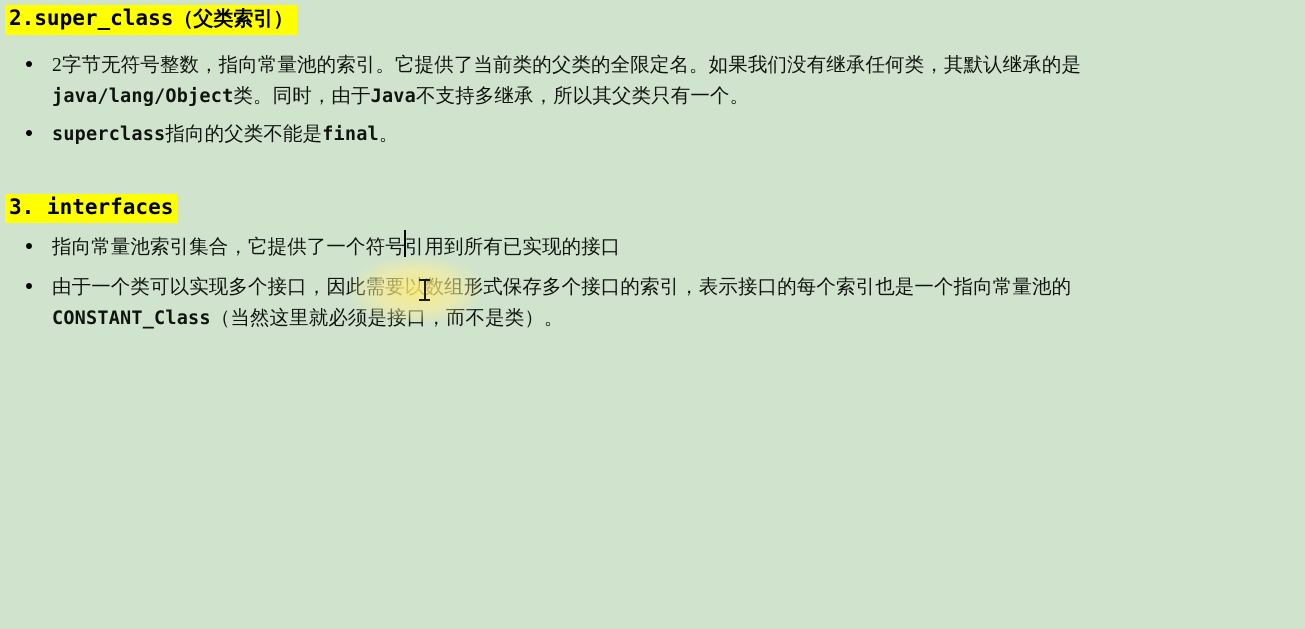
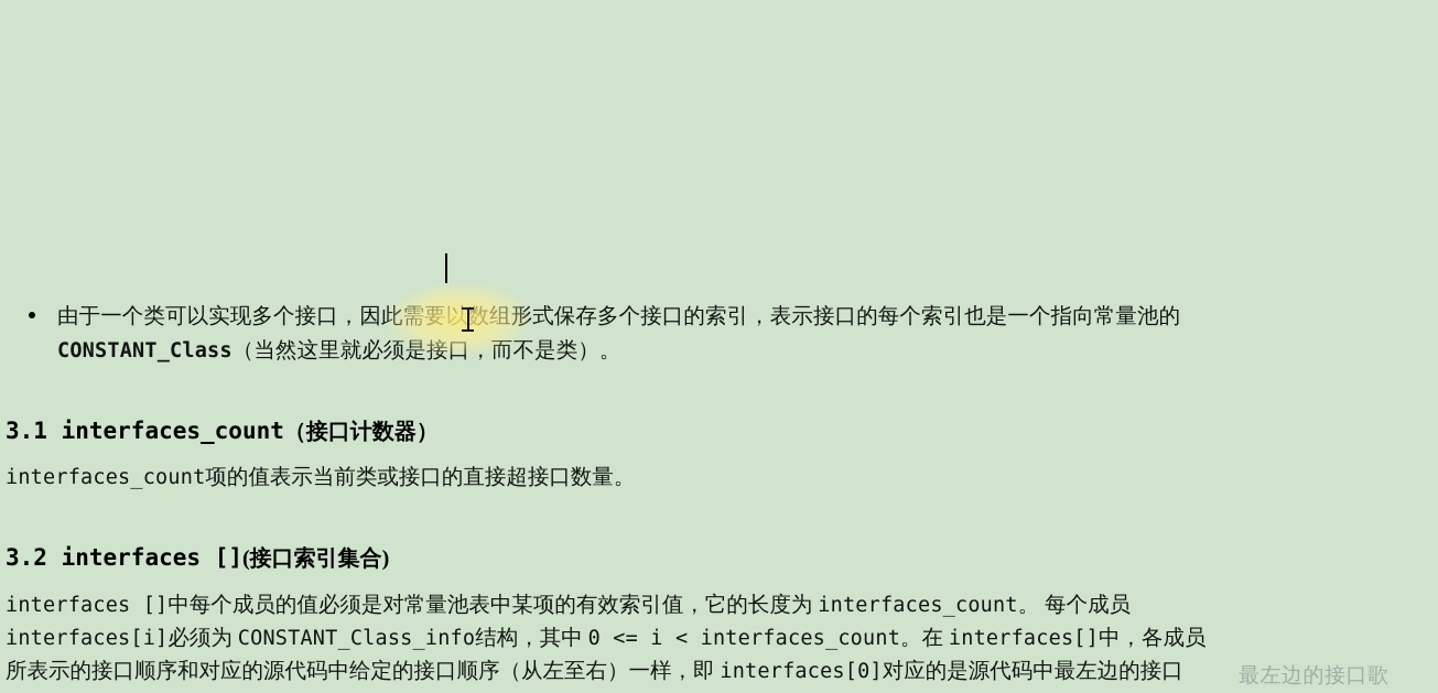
- 2.super_class（父类索引）
- 2字节无符号整数，指向常量池的索引。它提供了当前类的父类的全限定名。如果我们没有继承任何类，其默认继承的是
- java/lang/Object类。同时，由于Java不支持多继承，所以其父类只有一个。
- superclass指向的父类不能是final。
- 3. interfaces
- 指向常量池索引集合，它提供了一个符号引用到所有已实现的接口
  由于一个类可以实现多个接口，因式保存多个接口的索引，表示接口的每个索引也是一个指向常量池的
  CONSTANT_Class（当然这里就必是类）。
+ 3.1 interfaces_count（接口计数器）
+ interfaces_count项的值表示当前类或接口的直接超接口数量。
+ 3.2 interfaces [](接口索引集合)
+ interfaces []中每个成员的值必须是对常量池表中某项的有效索引值，它的长度为 interfaces_count。 每个成员
+ interfaces[i]必须为 CONSTANT_Class_info结构，其中 0 <= i < interfaces_count。在 interfaces[]中，各成员
+ 所表示的接口顺序和对应的源代码中给定的接口顺序（从左至右）一样，即 interfaces[0]对应的是源代码中最左边的接口
+ 最左边的接口歌
